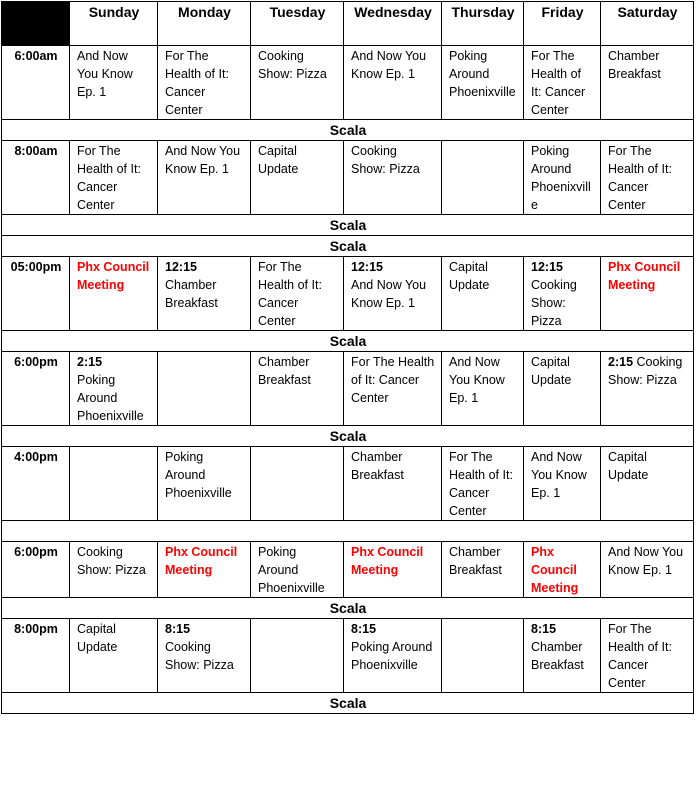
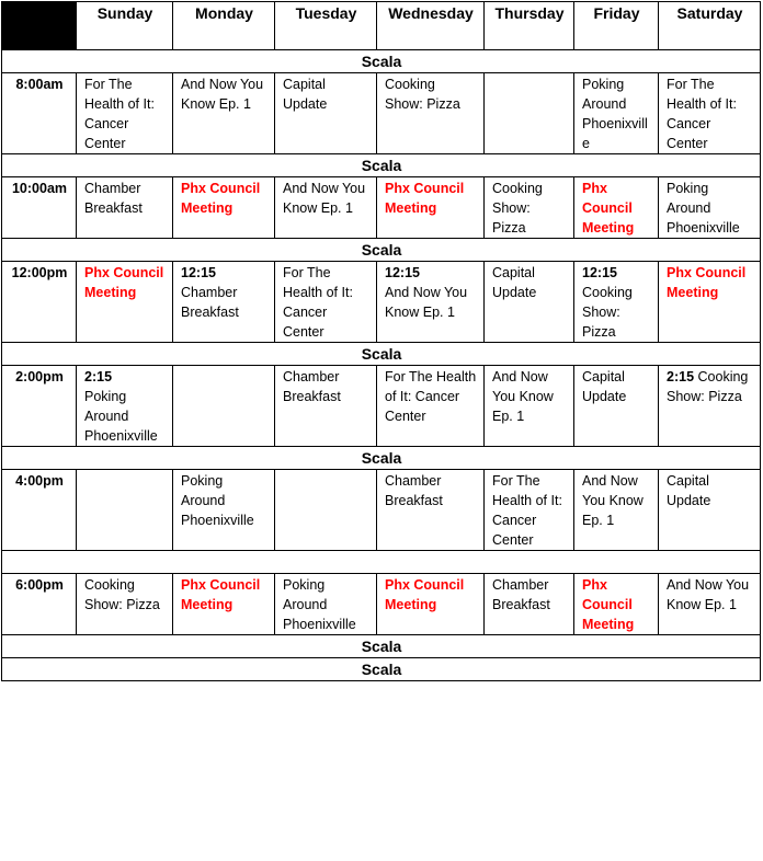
  	Sunday	Monday	Tuesday	Wednesday	Thursday	Friday	Saturday
- 6:00am	And Now You Know Ep. 1	For The Health of It: Cancer Center	Cooking Show: Pizza	And Now You Know Ep. 1	Poking Around Phoenixville	For The Health of It: Cancer Center	Chamber Breakfast
  Scala
  8:00am	For The Health of It: Cancer Center	And Now You Know Ep. 1	Capital Update	Cooking Show: Pizza		Poking Around Phoenixville	For The Health of It: Cancer Center
  Scala
+ 10:00am	Chamber Breakfast	Phx Council Meeting	And Now You Know Ep. 1	Phx Council Meeting	Cooking Show: Pizza	Phx Council Meeting	Poking Around Phoenixville
  Scala
- 05:00pm	Phx Council Meeting	12:15Chamber Breakfast	For The Health of It: Cancer Center	12:15And Now You Know Ep. 1	Capital Update	12:15Cooking Show: Pizza	Phx Council Meeting
+ 12:00pm	Phx Council Meeting	12:15Chamber Breakfast	For The Health of It: Cancer Center	12:15And Now You Know Ep. 1	Capital Update	12:15Cooking Show: Pizza	Phx Council Meeting
  Scala
- 6:00pm	2:15Poking Around Phoenixville		Chamber Breakfast	For The Health of It: Cancer Center	And Now You Know Ep. 1	Capital Update	2:15 Cooking Show: Pizza
+ 2:00pm	2:15Poking Around Phoenixville		Chamber Breakfast	For The Health of It: Cancer Center	And Now You Know Ep. 1	Capital Update	2:15 Cooking Show: Pizza
  Scala
  4:00pm		Poking Around Phoenixville		Chamber Breakfast	For The Health of It: Cancer Center	And Now You Know Ep. 1	Capital Update
  6:00pm	Cooking Show: Pizza	Phx Council Meeting	Poking Around Phoenixville	Phx Council Meeting	Chamber Breakfast	Phx Council Meeting	And Now You Know Ep. 1
  Scala
- 8:00pm	Capital Update	8:15Cooking Show: Pizza		8:15Poking Around Phoenixville		8:15Chamber Breakfast	For The Health of It: Cancer Center
  Scala
